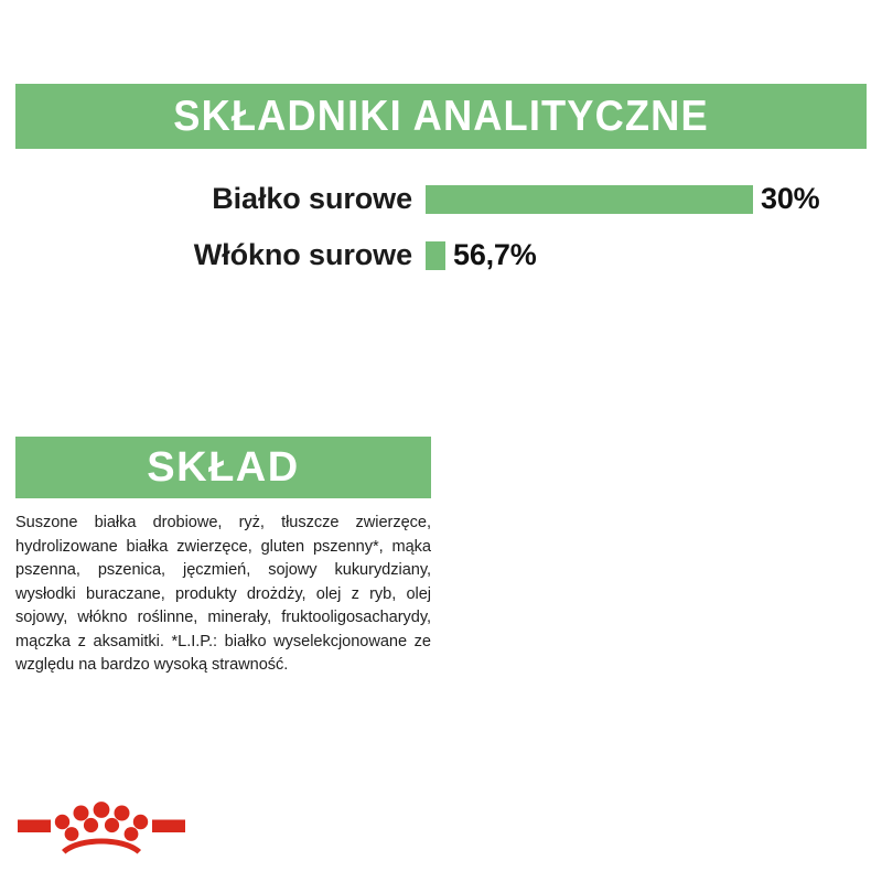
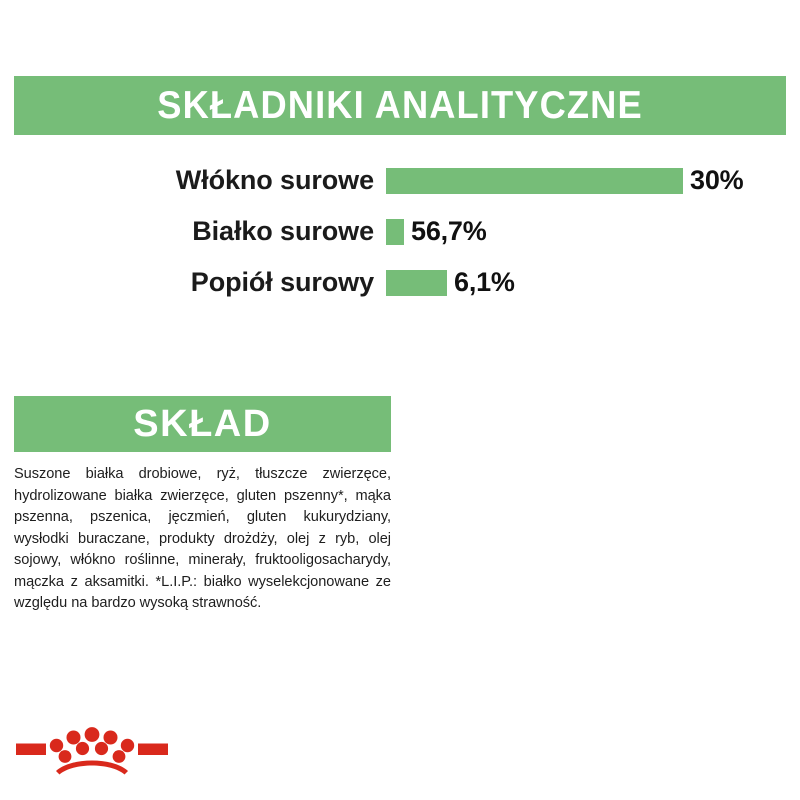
  SKŁADNIKI ANALITYCZNE
- Białko surowe
+ Włókno surowe
  30%
- Włókno surowe
+ Białko surowe
  56,7%
+ Popiół surowy
+ 6,1%
  SKŁAD
- Suszone białka drobiowe, ryż, tłuszcze zwierzęce, hydrolizowane białka zwierzęce, gluten pszenny*, mąka pszenna, pszenica, jęczmień, sojowy kukurydziany, wysłodki buraczane, produkty drożdży, olej z ryb, olej sojowy, włókno roślinne, minerały, fruktooligosacharydy, mączka z aksamitki. *L.I.P.: białko wyselekcjonowane ze względu na bardzo wysoką strawność.
+ Suszone białka drobiowe, ryż, tłuszcze zwierzęce, hydrolizowane białka zwierzęce, gluten pszenny*, mąka pszenna, pszenica, jęczmień, gluten kukurydziany, wysłodki buraczane, produkty drożdży, olej z ryb, olej sojowy, włókno roślinne, minerały, fruktooligosacharydy, mączka z aksamitki. *L.I.P.: białko wyselekcjonowane ze względu na bardzo wysoką strawność.
